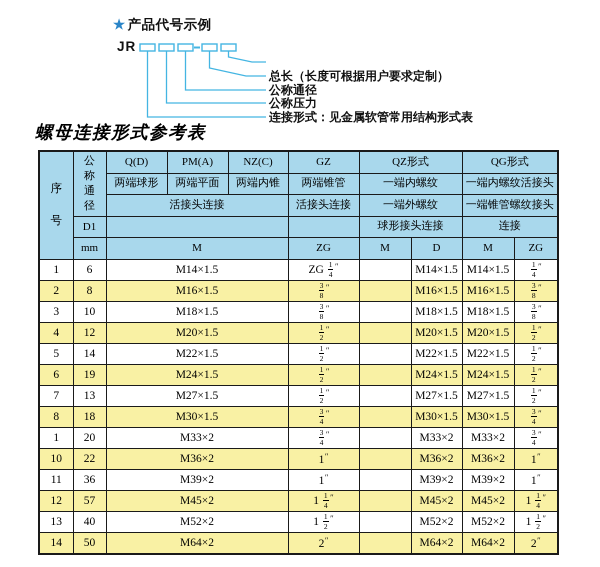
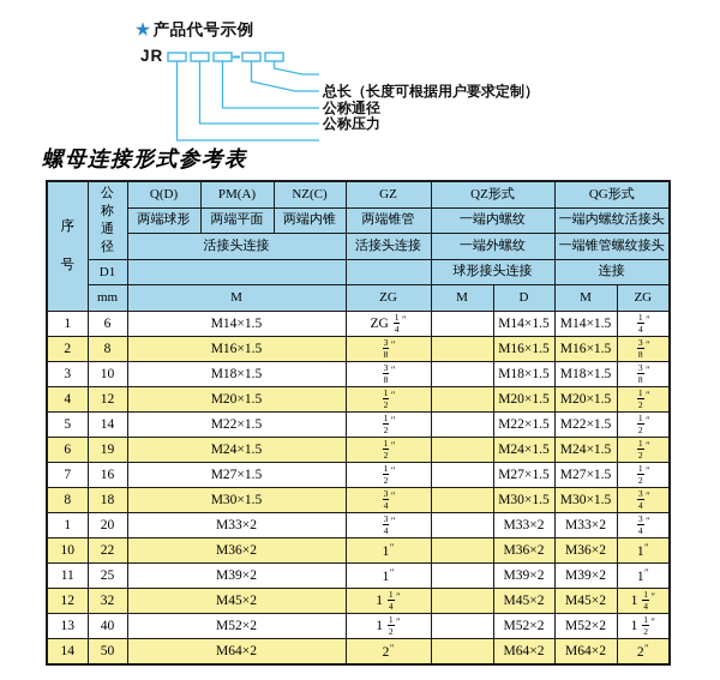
  ★ 产品代号示例
  JR
  总长（长度可根据用户要求定制）
  公称通径
  公称压力
- 连接形式：见金属软管常用结构形式表
  螺母连接形式参考表
  序 号	公 称 通 径	Q(D)	PM(A)	NZ(C)	GZ	QZ形式	QG形式
  两端球形	两端平面	两端内锥	两端锥管	一端内螺纹	一端内螺纹活接头
  活接头连接	活接头连接	一端外螺纹	一端锥管螺纹接头
  D1			球形接头连接	连接
  mm	M	ZG	M	D	M	ZG
  1	6	M14×1.5	ZG 14″		M14×1.5	M14×1.5	14″
  2	8	M16×1.5	38″		M16×1.5	M16×1.5	38″
  3	10	M18×1.5	38″		M18×1.5	M18×1.5	38″
  4	12	M20×1.5	12″		M20×1.5	M20×1.5	12″
  5	14	M22×1.5	12″		M22×1.5	M22×1.5	12″
  6	19	M24×1.5	12″		M24×1.5	M24×1.5	12″
- 7	13	M27×1.5	12″		M27×1.5	M27×1.5	12″
+ 7	16	M27×1.5	12″		M27×1.5	M27×1.5	12″
  8	18	M30×1.5	34″		M30×1.5	M30×1.5	34″
  1	20	M33×2	34″		M33×2	M33×2	34″
  10	22	M36×2	1″		M36×2	M36×2	1″
- 11	36	M39×2	1″		M39×2	M39×2	1″
+ 11	25	M39×2	1″		M39×2	M39×2	1″
- 12	57	M45×2	1 14″		M45×2	M45×2	1 14″
+ 12	32	M45×2	1 14″		M45×2	M45×2	1 14″
  13	40	M52×2	1 12″		M52×2	M52×2	1 12″
  14	50	M64×2	2″		M64×2	M64×2	2″
